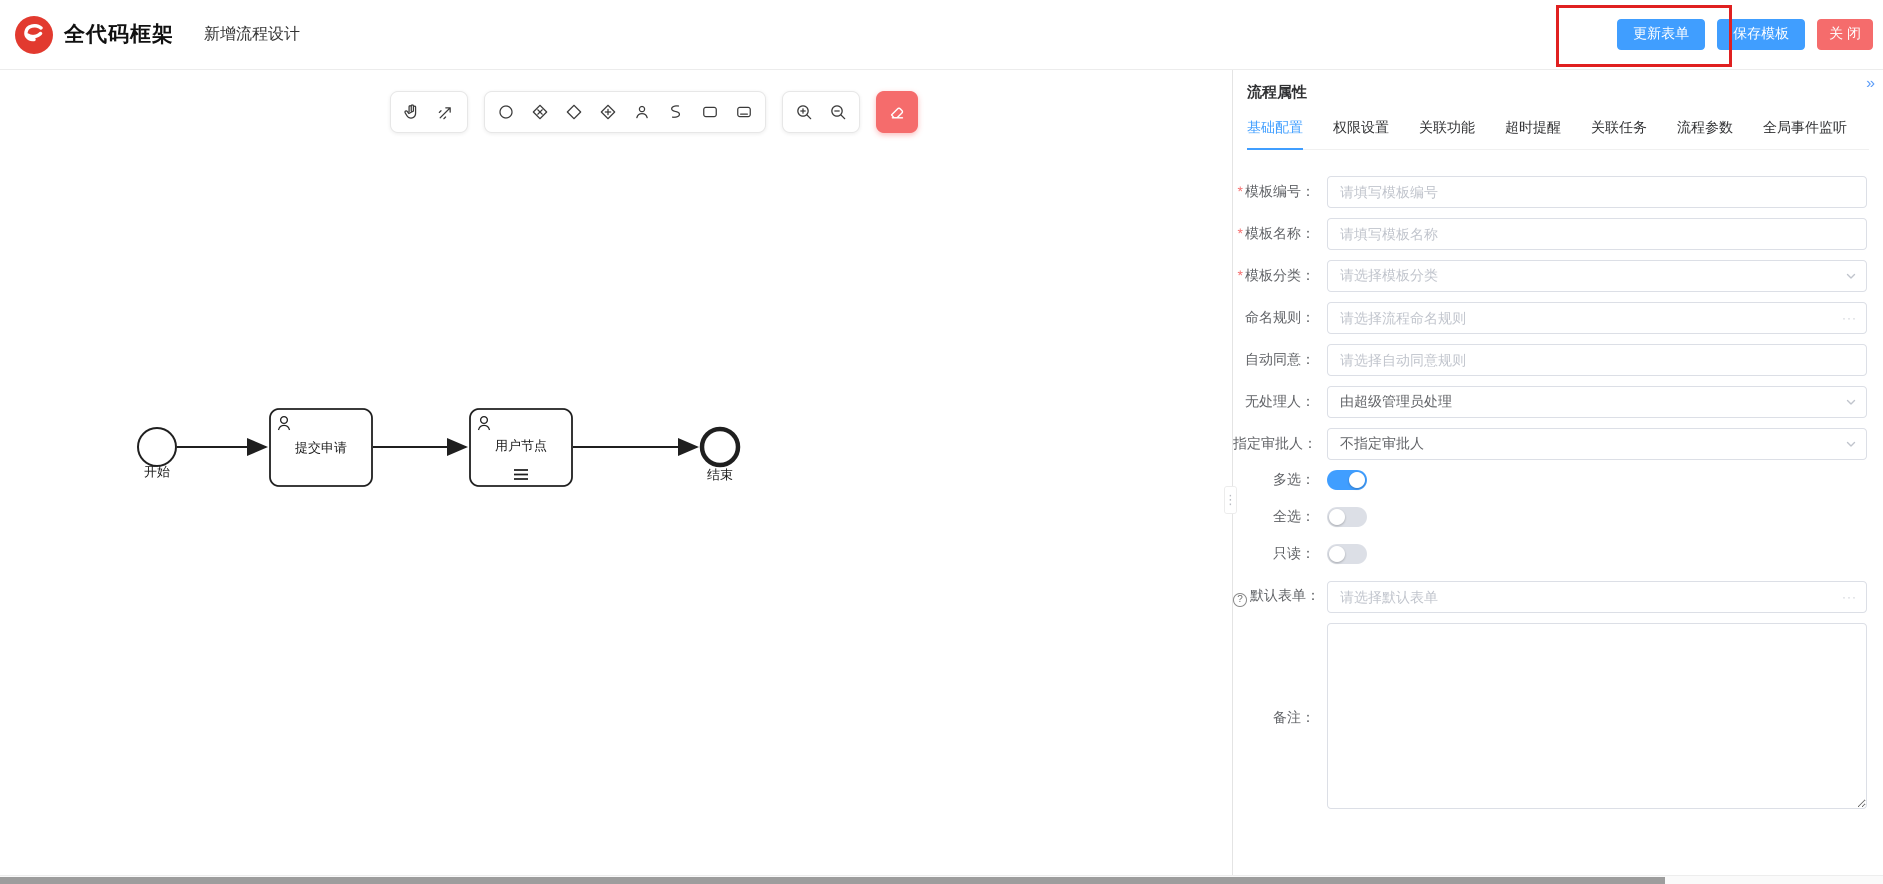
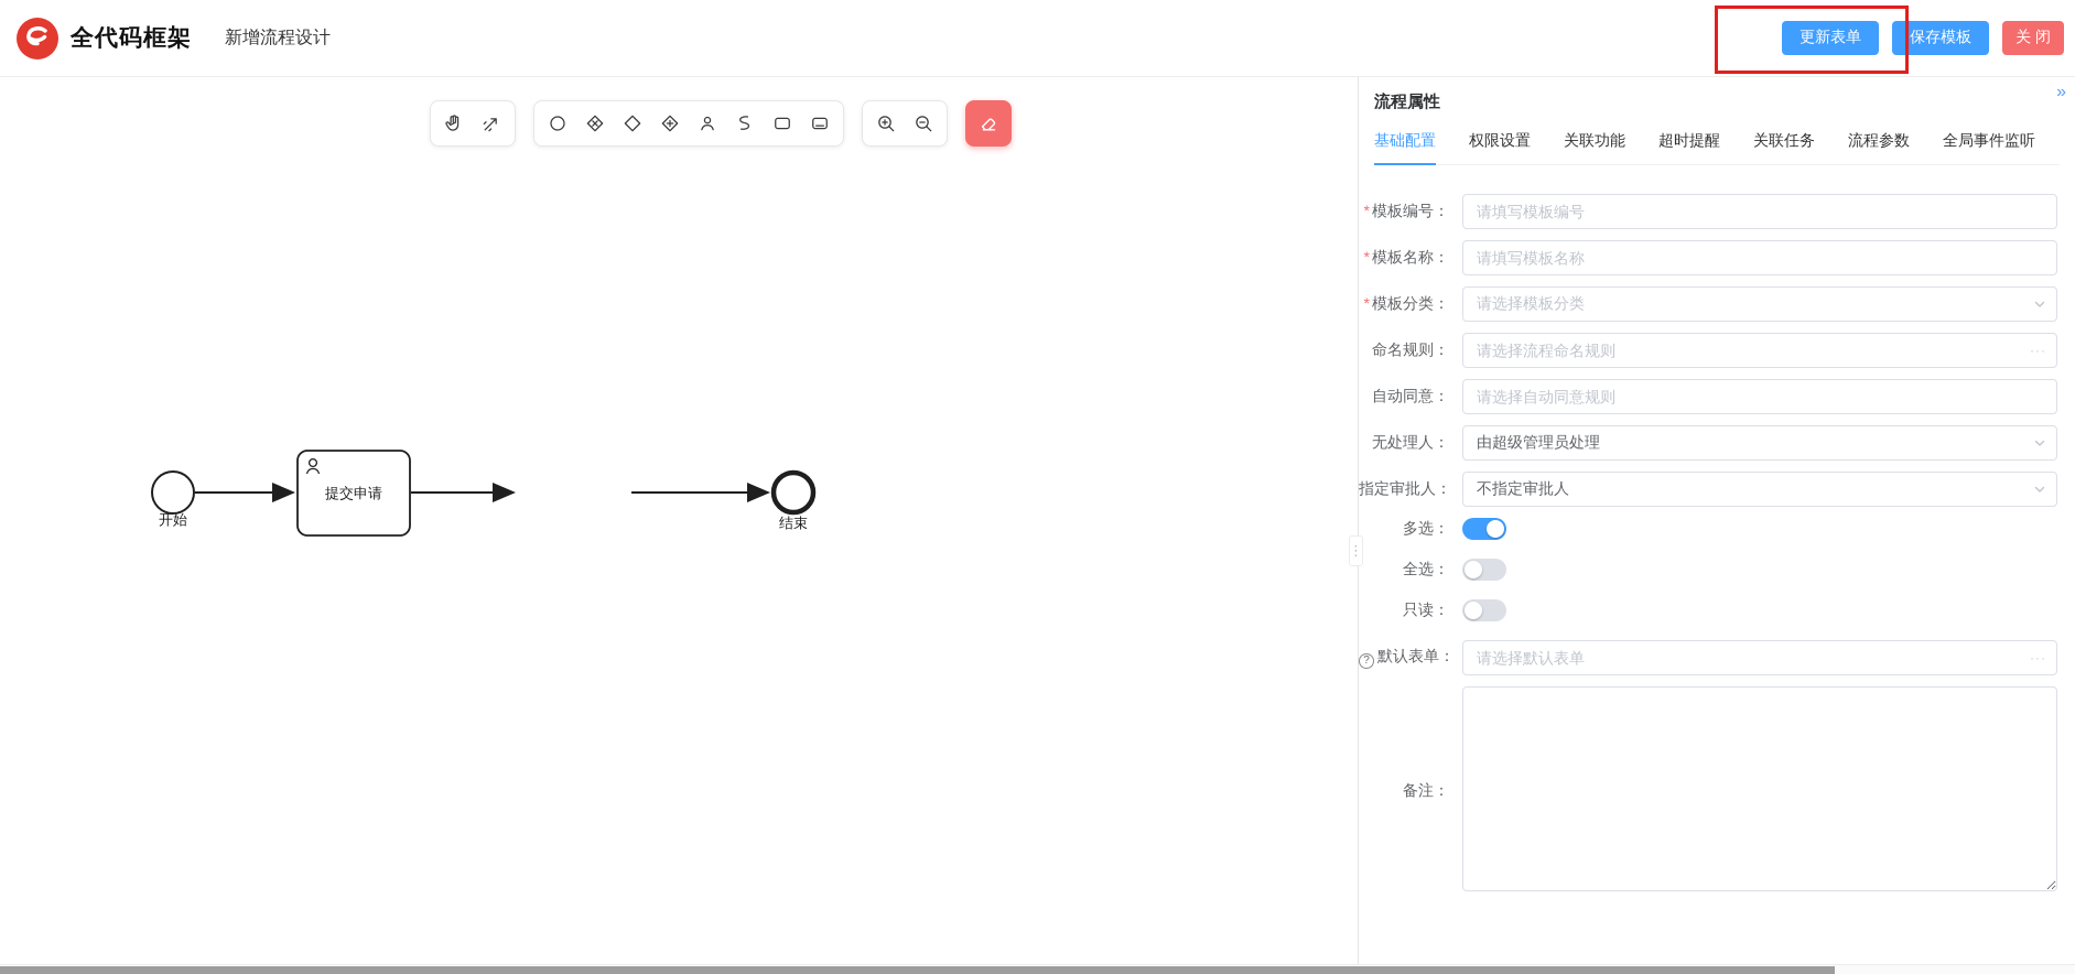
  全代码框架
  新增流程设计
  更新表单
  保存模板
  关 闭
  开始
  提交申请
- 用户节点
  结束
  »
  流程属性
  基础配置
  权限设置
  关联功能
  超时提醒
  关联任务
  流程参数
  全局事件监听
  * 模板编号：
  请填写模板编号
  * 模板名称：
  请填写模板名称
  * 模板分类：
  请选择模板分类
  命名规则：
  请选择流程命名规则
  ···
  自动同意：
  请选择自动同意规则
  无处理人：
  由超级管理员处理
  指定审批人：
  不指定审批人
  多选：
  全选：
  只读：
  ? 默认表单：
  请选择默认表单
  ···
  备注：
  ⋮
